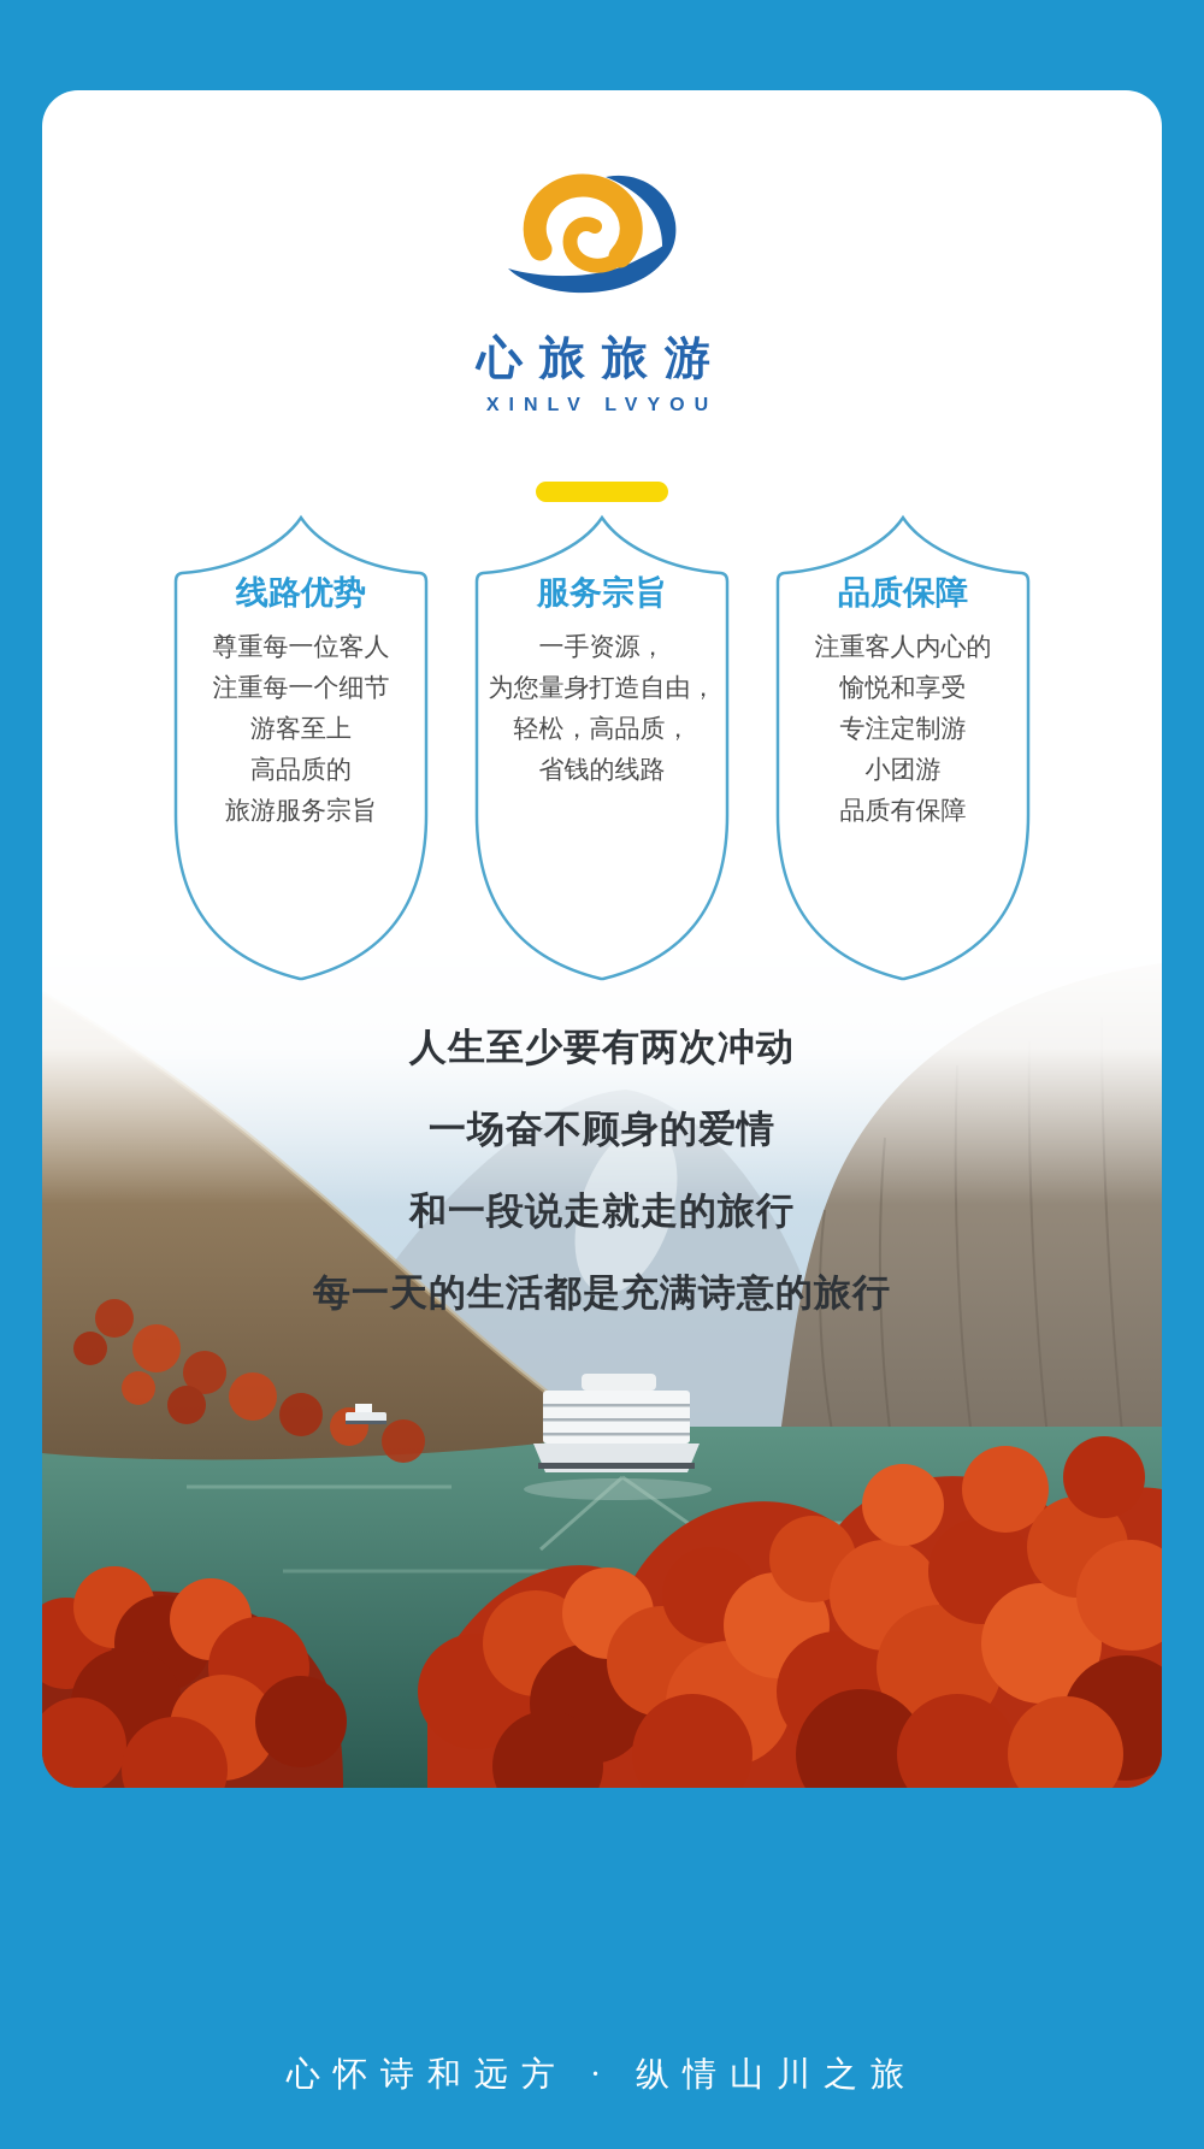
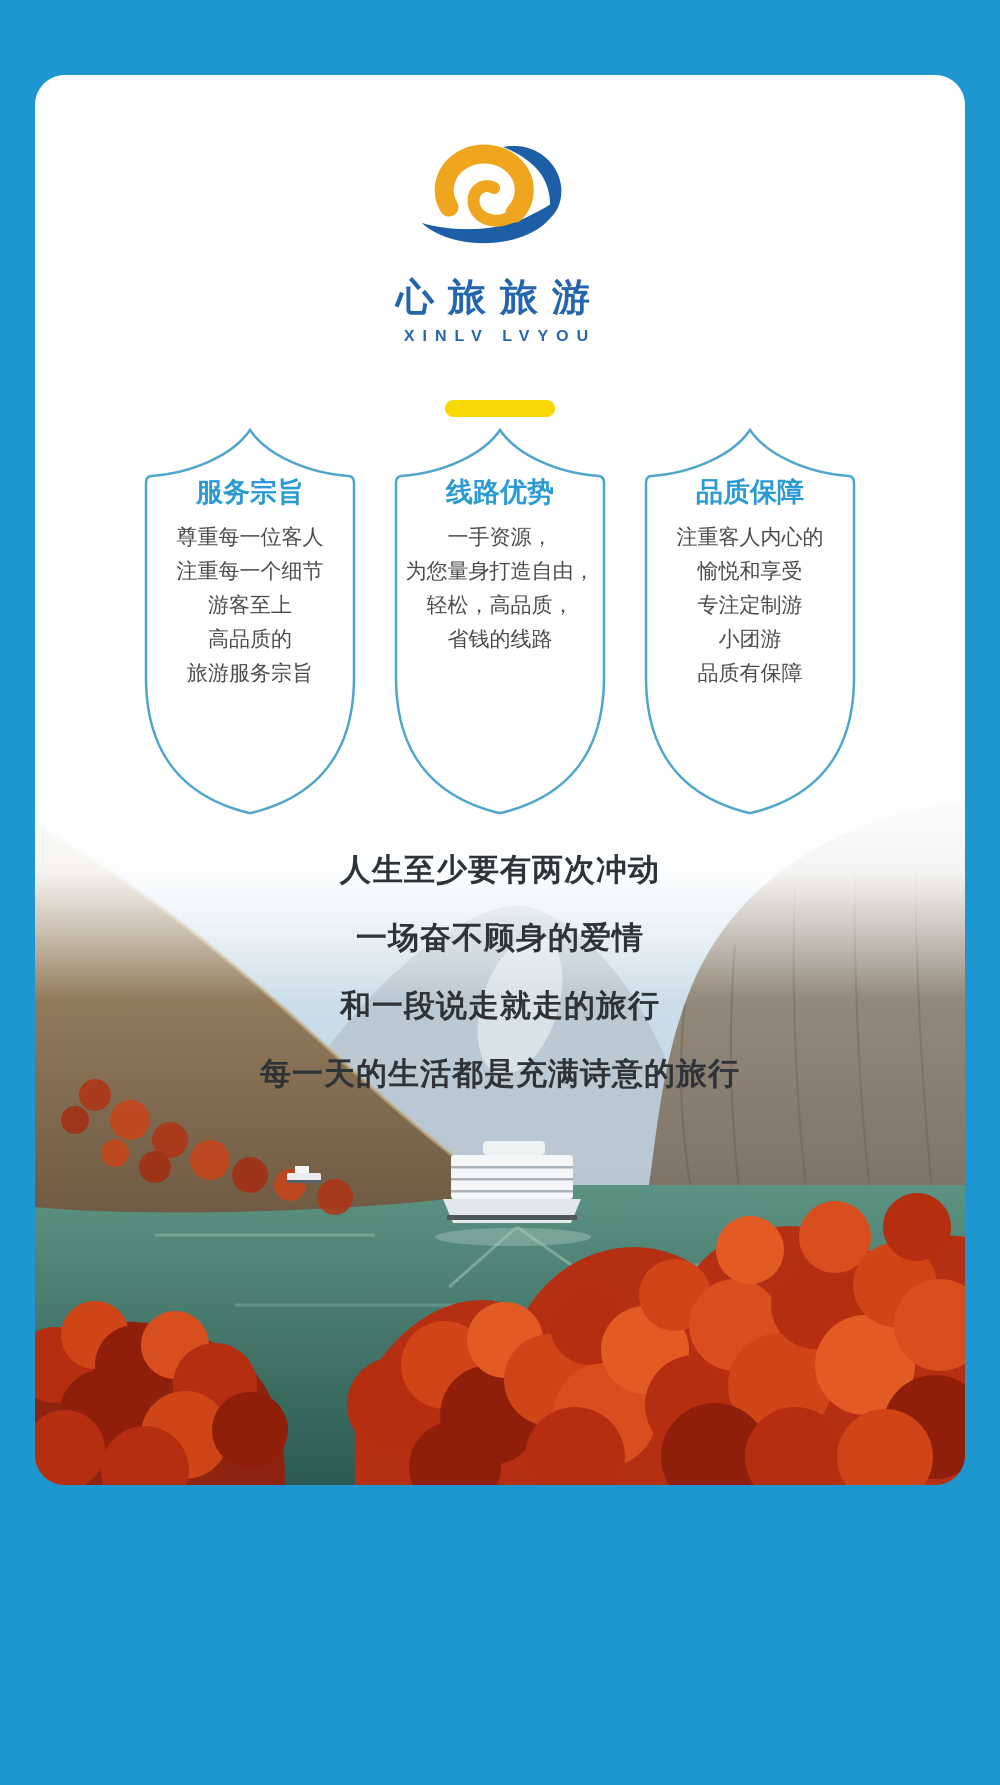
  心旅旅游
  XINLV LVYOU
- 线路优势
+ 服务宗旨
  尊重每一位客人
  注重每一个细节
  游客至上
  高品质的
  旅游服务宗旨
- 服务宗旨
+ 线路优势
  一手资源，
  为您量身打造自由，
  轻松，高品质，
  省钱的线路
  品质保障
  注重客人内心的
  愉悦和享受
  专注定制游
  小团游
  品质有保障
  人生至少要有两次冲动
  一场奋不顾身的爱情
  和一段说走就走的旅行
  每一天的生活都是充满诗意的旅行
- 心怀诗和远方 · 纵情山川之旅
